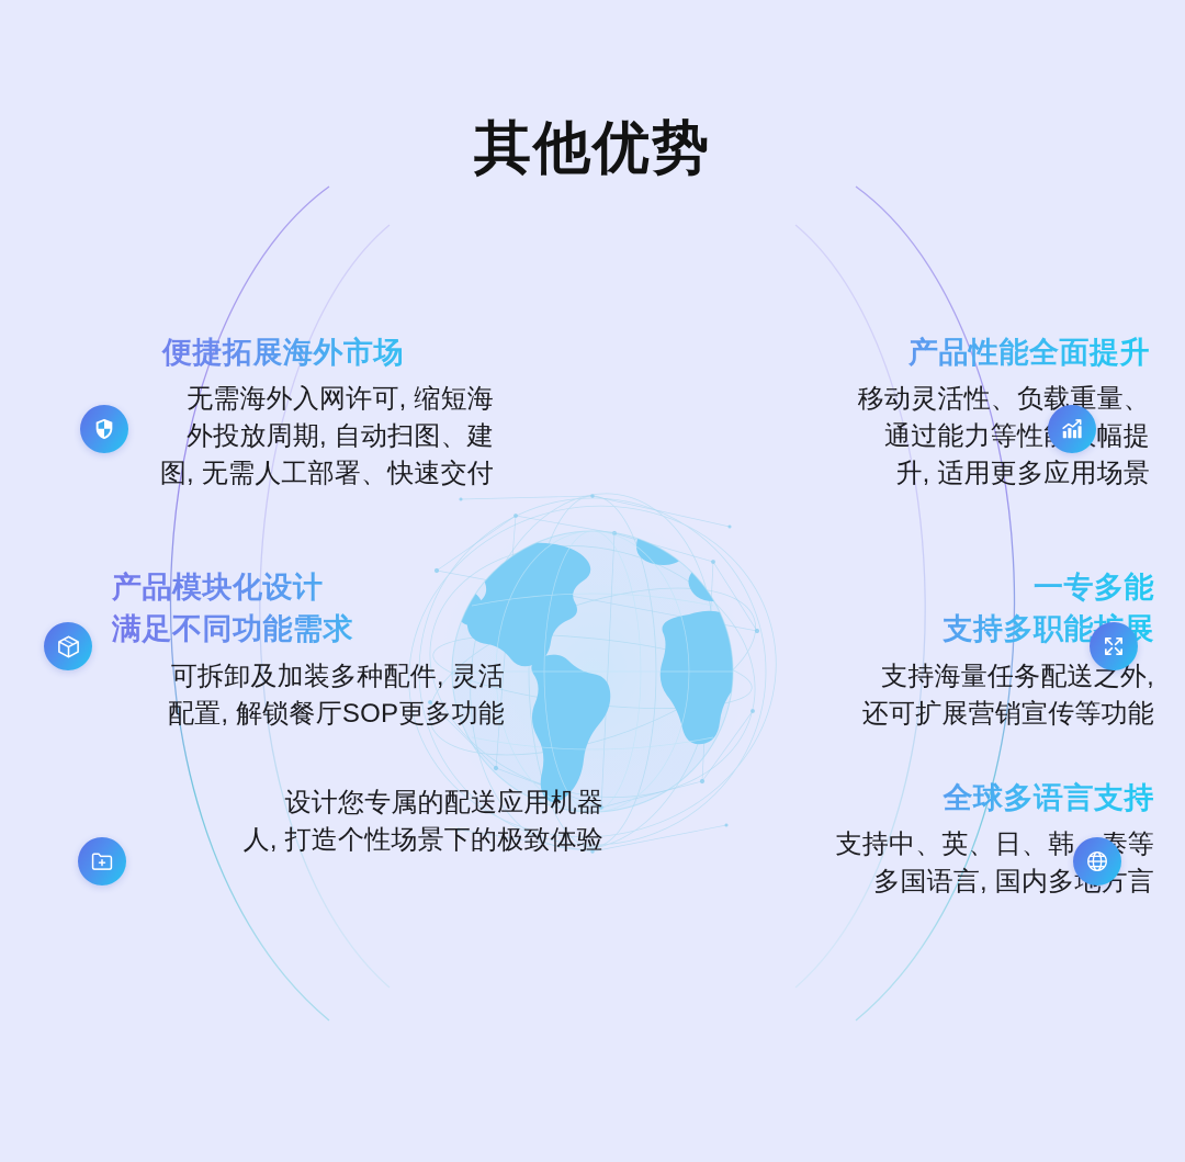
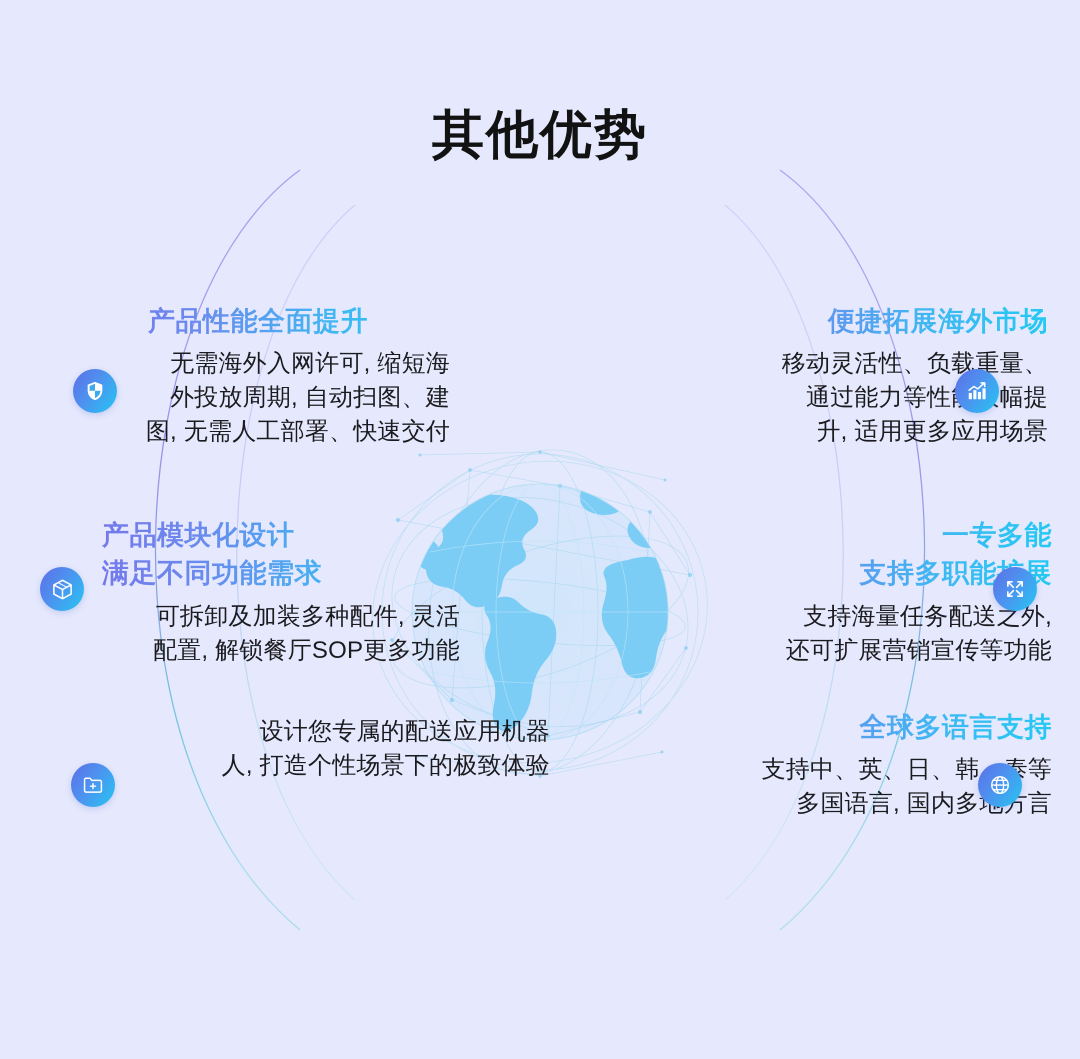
  其他优势
- 便捷拓展海外市场
+ 产品性能全面提升
  无需海外入网许可, 缩短海
  外投放周期, 自动扫图、建
  图, 无需人工部署、快速交付
- 产品性能全面提升
+ 便捷拓展海外市场
  移动灵活性、负载重量、
  通过能力等性幅提
  升, 适用更多应用场景
  产品模块化设计
  满足不同功能需求
  可拆卸及加装多种配件, 灵活
  配置, 解锁餐厅SOP更多功能
  一专多能
  支持多职能展
  支持海量任务配送之外,
  还可扩展营销宣传等功能
  设计您专属的配送应用机器
  人, 打造个性场景下的极致体验
  全球多语言支持
  支持中、英、日、韩等
  多国语言, 国内多方言
